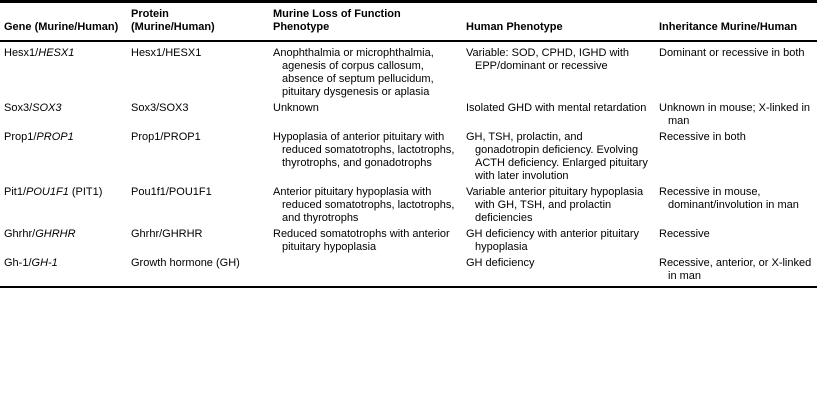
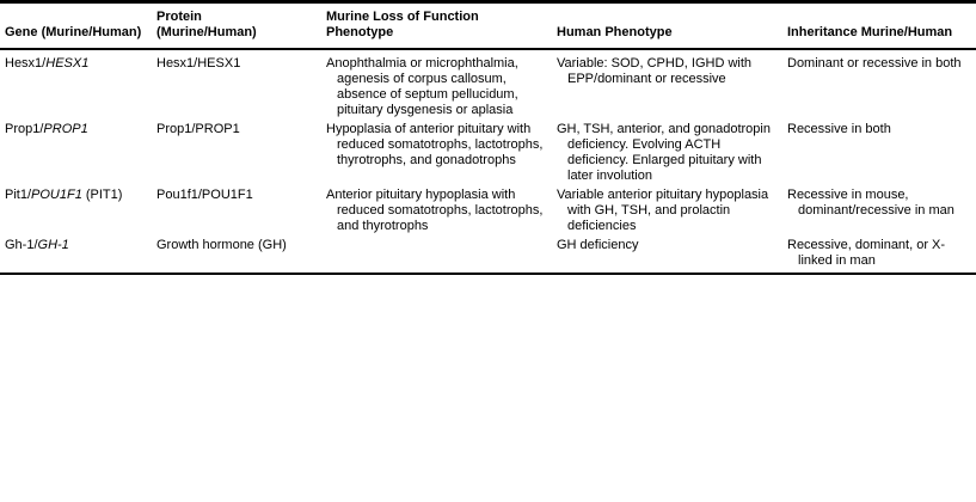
  Gene (Murine/Human)	Protein (Murine/Human)	Murine Loss of Function Phenotype	Human Phenotype	Inheritance Murine/Human
  Hesx1/HESX1	Hesx1/HESX1	Anophthalmia or microphthalmia, agenesis of corpus callosum, absence of septum pellucidum, pituitary dysgenesis or aplasia	Variable: SOD, CPHD, IGHD with EPP/dominant or recessive	Dominant or recessive in both
- Sox3/SOX3	Sox3/SOX3	Unknown	Isolated GHD with mental retardation	Unknown in mouse; X-linked in man
- Prop1/PROP1	Prop1/PROP1	Hypoplasia of anterior pituitary with reduced somatotrophs, lactotrophs, thyrotrophs, and gonadotrophs	GH, TSH, prolactin, and gonadotropin deficiency. Evolving ACTH deficiency. Enlarged pituitary with later involution	Recessive in both
+ Prop1/PROP1	Prop1/PROP1	Hypoplasia of anterior pituitary with reduced somatotrophs, lactotrophs, thyrotrophs, and gonadotrophs	GH, TSH, anterior, and gonadotropin deficiency. Evolving ACTH deficiency. Enlarged pituitary with later involution	Recessive in both
- Pit1/POU1F1 (PIT1)	Pou1f1/POU1F1	Anterior pituitary hypoplasia with reduced somatotrophs, lactotrophs, and thyrotrophs	Variable anterior pituitary hypoplasia with GH, TSH, and prolactin deficiencies	Recessive in mouse, dominant/involution in man
+ Pit1/POU1F1 (PIT1)	Pou1f1/POU1F1	Anterior pituitary hypoplasia with reduced somatotrophs, lactotrophs, and thyrotrophs	Variable anterior pituitary hypoplasia with GH, TSH, and prolactin deficiencies	Recessive in mouse, dominant/recessive in man
- Ghrhr/GHRHR	Ghrhr/GHRHR	Reduced somatotrophs with anterior pituitary hypoplasia	GH deficiency with anterior pituitary hypoplasia	Recessive
- Gh-1/GH-1	Growth hormone (GH)		GH deficiency	Recessive, anterior, or X-linked in man
+ Gh-1/GH-1	Growth hormone (GH)		GH deficiency	Recessive, dominant, or X-linked in man
